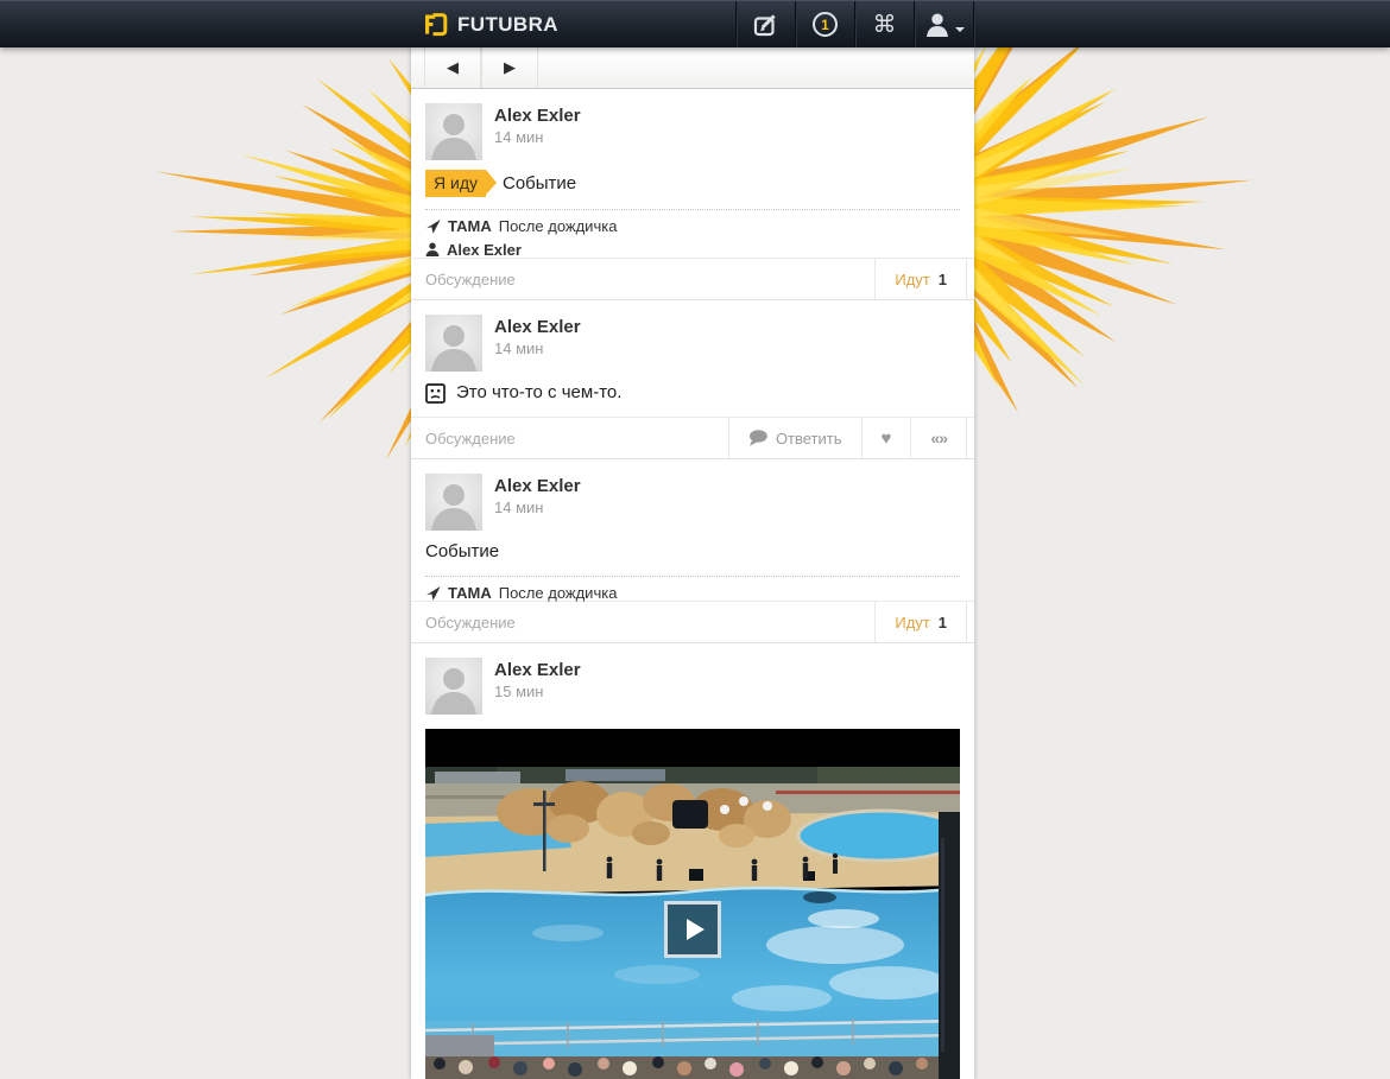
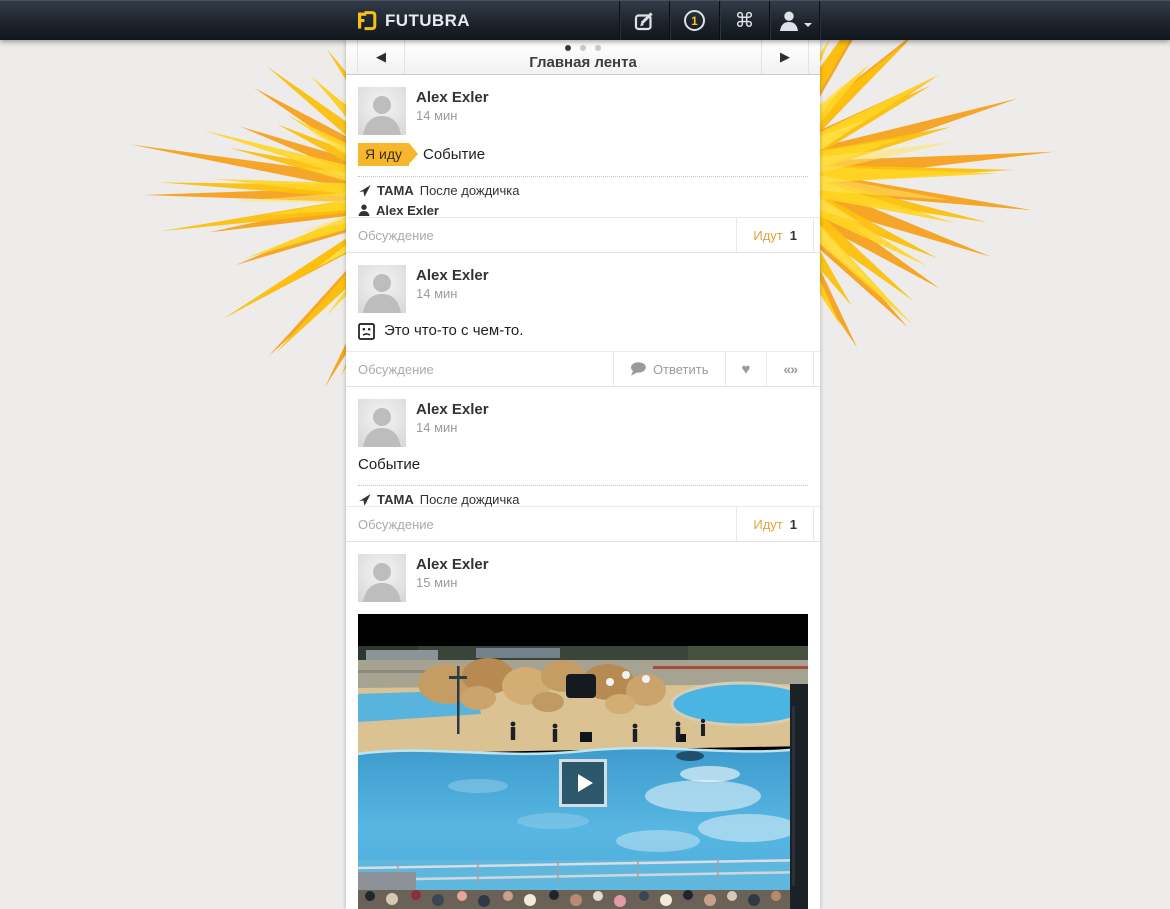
  FUTUBRA
  1
  ⌘
  ◀
+ Главная лента
  ▶
  Alex Exler
  14 мин
  Я иду
  Событие
  ТАМА
  После дождичка
  Alex Exler
  Обсуждение
  Идут
  1
  Alex Exler
  14 мин
  Это что-то с чем-то.
  Обсуждение
  Ответить
  ♥
  «»
  Alex Exler
  14 мин
  Событие
  ТАМА
  После дождичка
  Обсуждение
  Идут
  1
  Alex Exler
  15 мин
